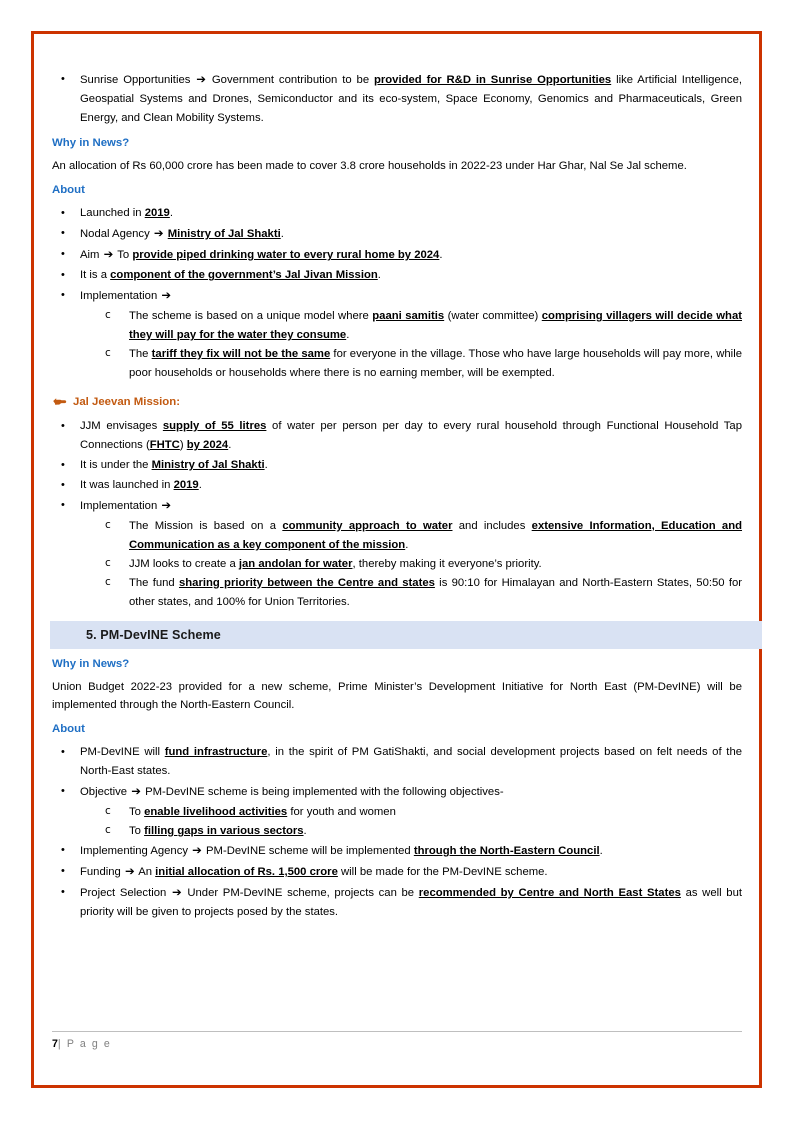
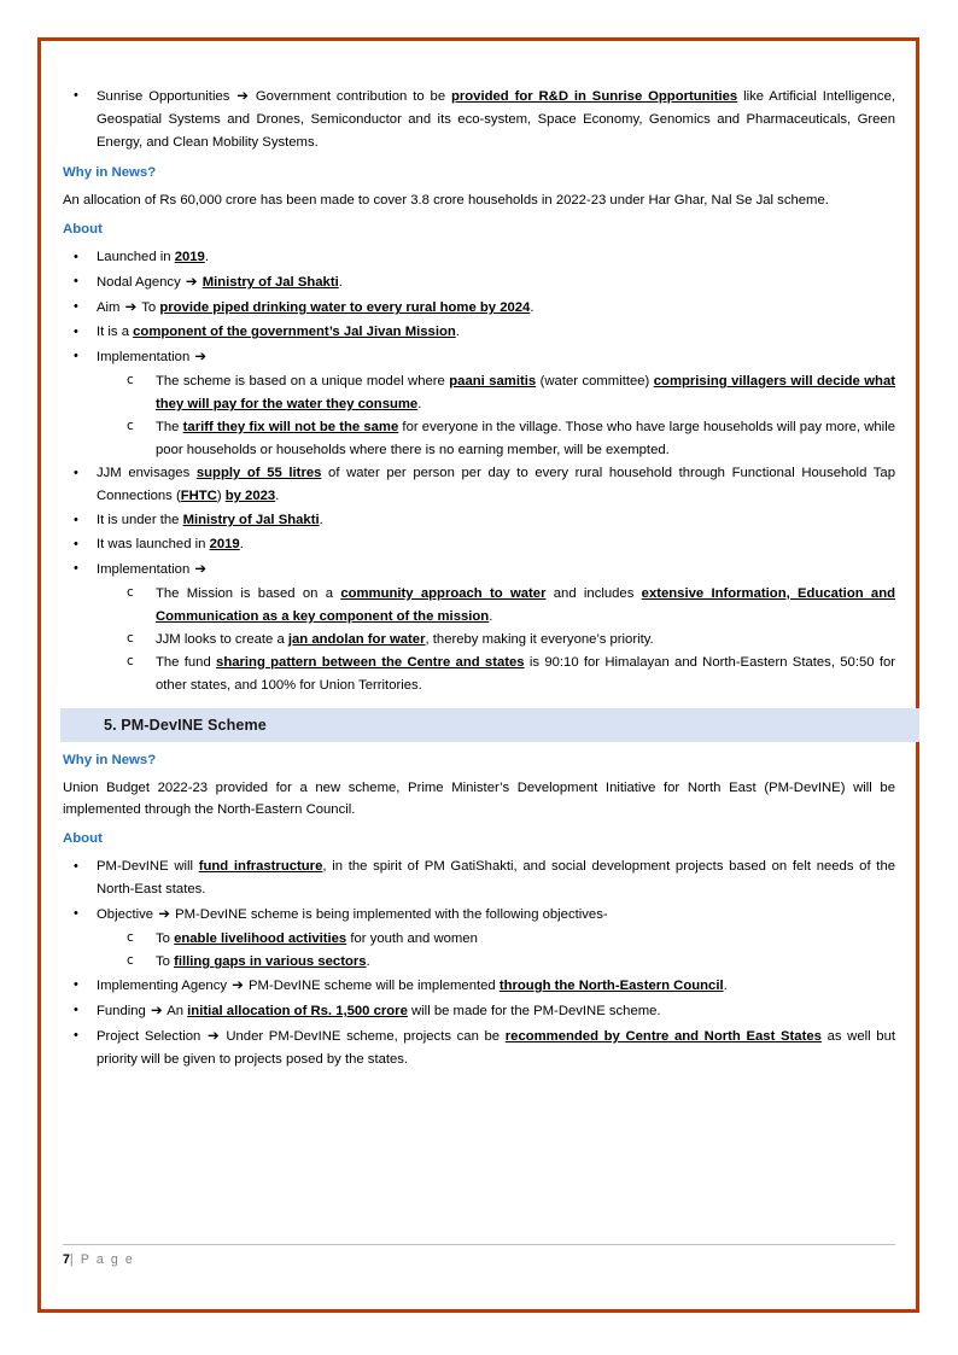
  •
  Sunrise Opportunities ➔ Government contribution to be provided for R&D in Sunrise Opportunities like Artificial Intelligence, Geospatial Systems and Drones, Semiconductor and its eco-system, Space Economy, Genomics and Pharmaceuticals, Green Energy, and Clean Mobility Systems.
  Why in News?
  An allocation of Rs 60,000 crore has been made to cover 3.8 crore households in 2022-23 under Har Ghar, Nal Se Jal scheme.
  About
  •
  Launched in 2019.
  •
  Nodal Agency ➔ Ministry of Jal Shakti.
  •
  Aim ➔ To provide piped drinking water to every rural home by 2024.
  •
  It is a component of the government’s Jal Jivan Mission.
  •
  Implementation ➔
  c
  The scheme is based on a unique model where paani samitis (water committee) comprising villagers will decide what they will pay for the water they consume.
  c
  The tariff they fix will not be the same for everyone in the village. Those who have large households will pay more, while poor households or households where there is no earning member, will be exempted.
- Jal Jeevan Mission:
  •
- JJM envisages supply of 55 litres of water per person per day to every rural household through Functional Household Tap Connections (FHTC) by 2024.
+ JJM envisages supply of 55 litres of water per person per day to every rural household through Functional Household Tap Connections (FHTC) by 2023.
  •
  It is under the Ministry of Jal Shakti.
  •
  It was launched in 2019.
  •
  Implementation ➔
  c
  The Mission is based on a community approach to water and includes extensive Information, Education and Communication as a key component of the mission.
  c
  JJM looks to create a jan andolan for water, thereby making it everyone’s priority.
  c
- The fund sharing priority between the Centre and states is 90:10 for Himalayan and North-Eastern States, 50:50 for other states, and 100% for Union Territories.
+ The fund sharing pattern between the Centre and states is 90:10 for Himalayan and North-Eastern States, 50:50 for other states, and 100% for Union Territories.
  5. PM-DevINE Scheme
  Why in News?
  Union Budget 2022-23 provided for a new scheme, Prime Minister’s Development Initiative for North East (PM-DevINE) will be implemented through the North-Eastern Council.
  About
  •
  PM-DevINE will fund infrastructure, in the spirit of PM GatiShakti, and social development projects based on felt needs of the North-East states.
  •
  Objective ➔ PM-DevINE scheme is being implemented with the following objectives-
  c
  To enable livelihood activities for youth and women
  c
  To filling gaps in various sectors.
  •
  Implementing Agency ➔ PM-DevINE scheme will be implemented through the North-Eastern Council.
  •
  Funding ➔ An initial allocation of Rs. 1,500 crore will be made for the PM-DevINE scheme.
  •
  Project Selection ➔ Under PM-DevINE scheme, projects can be recommended by Centre and North East States as well but priority will be given to projects posed by the states.
  7| P a g e
